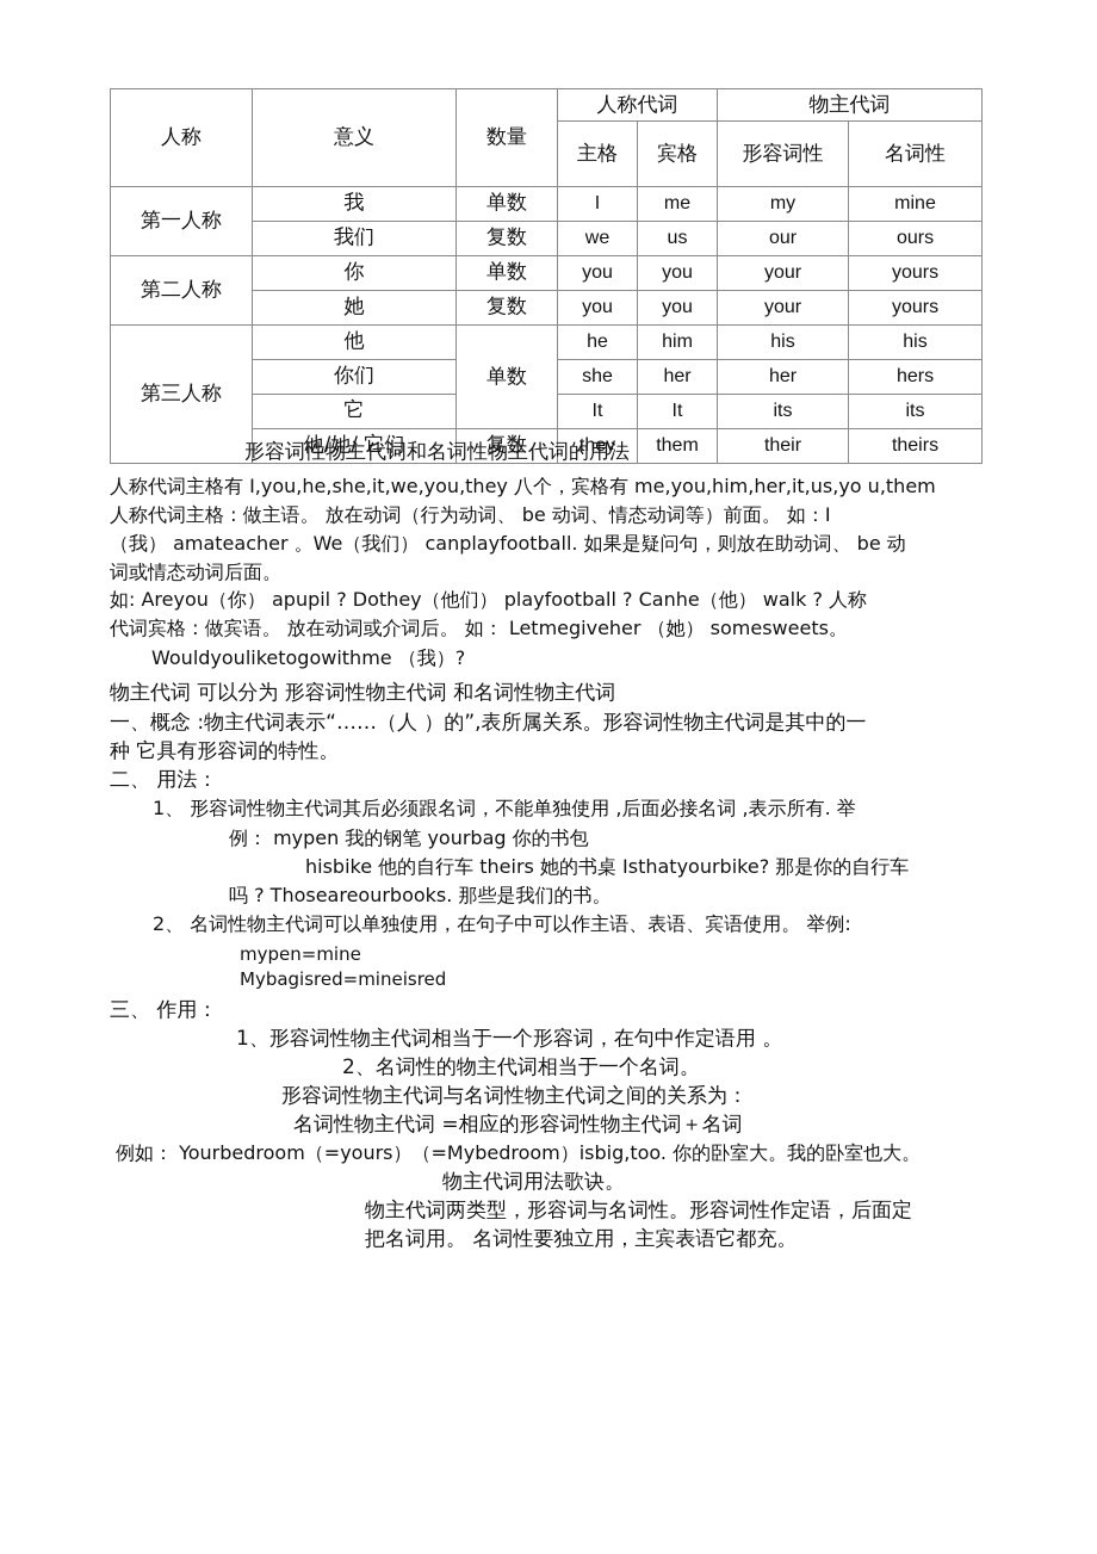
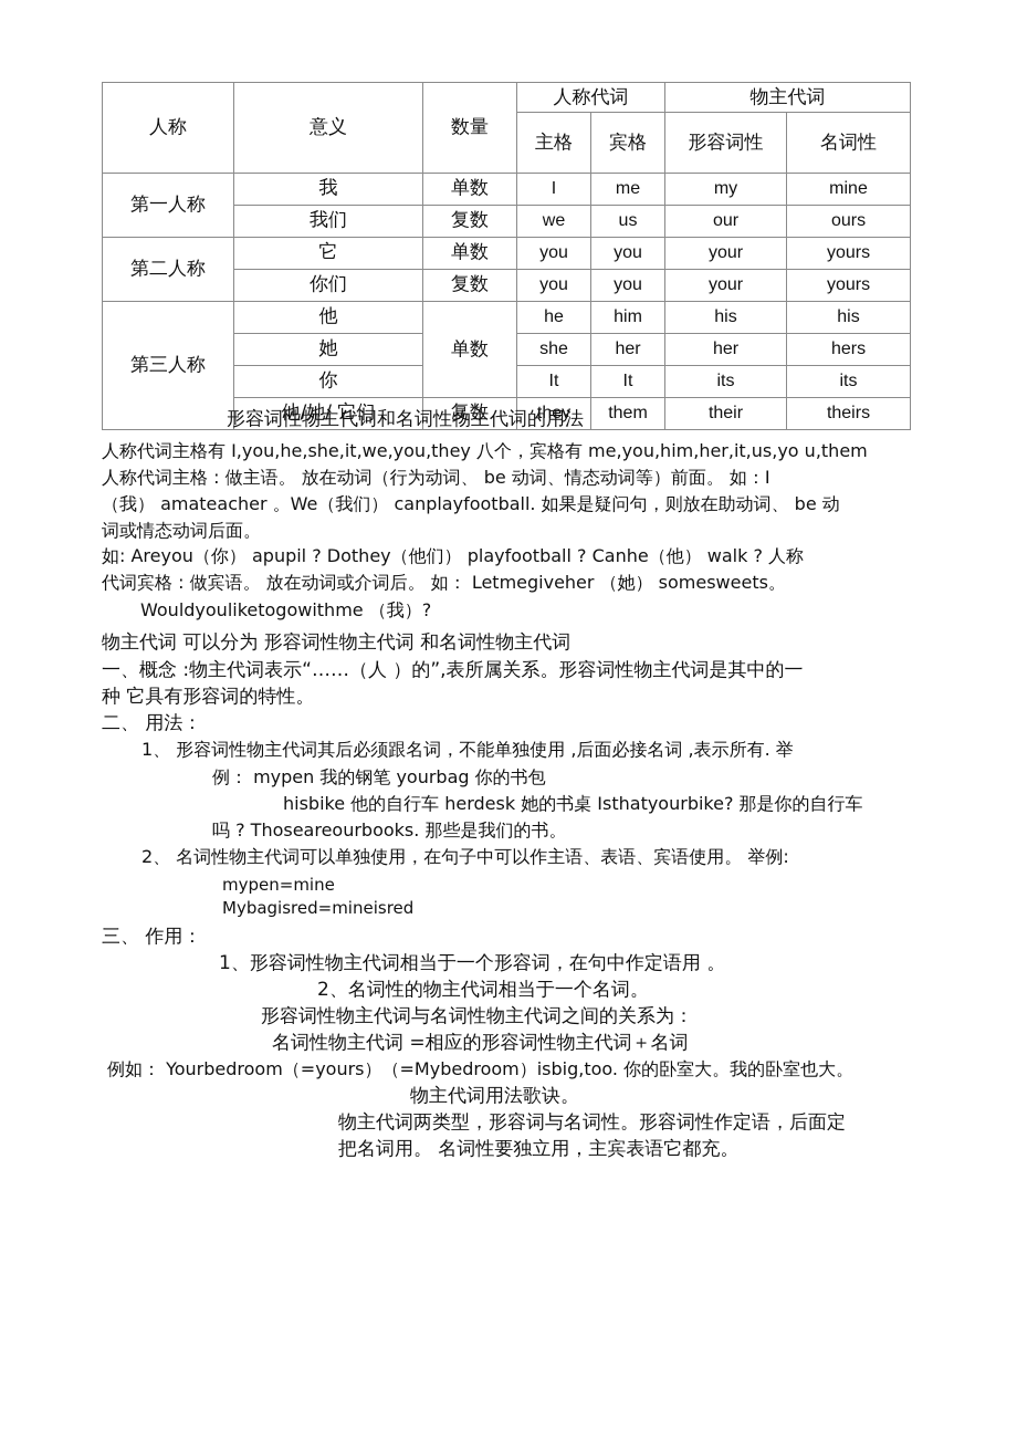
  人称	意义	数量	人称代词	物主代词
  主格	宾格	形容词性	名词性
  第一人称	我	单数	I	me	my	mine
  我们	复数	we	us	our	ours
- 第二人称	你	单数	you	you	your	yours
+ 第二人称	它	单数	you	you	your	yours
- 她	复数	you	you	your	yours
+ 你们	复数	you	you	your	yours
  第三人称	他	单数	he	him	his	his
- 你们	she	her	her	hers
+ 她	she	her	her	hers
- 它	It	It	its	its
+ 你	It	It	its	its
  他/她/ 它们	复数	they	them	their	theirs
  形容词性物主代词和名词性物主代词的用法
  人称代词主格有 I,you,he,she,it,we,you,they 八个，宾格有 me,you,him,her,it,us,yo u,them
  人称代词主格 : 做主语。 放在动词（行为动词、 be 动词、情态动词等）前面。 如：I
  （我） amateacher 。We（我们） canplayfootball. 如果是疑问句，则放在助动词、 be 动
  词或情态动词后面。
  如: Areyou（你） apupil ? Dothey（他们） playfootball ? Canhe（他） walk ? 人称
  代词宾格 : 做宾语。 放在动词或介词后。 如： Letmegiveher （她） somesweets。
  Wouldyouliketogowithme （我）?
  物主代词 可以分为 形容词性物主代词 和名词性物主代词
  一、概念 :物主代词表示“……（人 ）的”,表所属关系。形容词性物主代词是其中的一
  种 它具有形容词的特性。
  二、 用法：
  1、 形容词性物主代词其后必须跟名词，不能单独使用 ,后面必接名词 ,表示所有. 举
  例： mypen 我的钢笔 yourbag 你的书包
- hisbike 他的自行车 theirs 她的书桌 Isthatyourbike? 那是你的自行车
+ hisbike 他的自行车 herdesk 她的书桌 Isthatyourbike? 那是你的自行车
  吗 ? Thoseareourbooks. 那些是我们的书。
  2、 名词性物主代词可以单独使用，在句子中可以作主语、表语、宾语使用。 举例:
  mypen=mine
  Mybagisred=mineisred
  三、 作用：
  1、形容词性物主代词相当于一个形容词，在句中作定语用 。
  2、名词性的物主代词相当于一个名词。
  形容词性物主代词与名词性物主代词之间的关系为：
  名词性物主代词 =相应的形容词性物主代词＋名词
  例如： Yourbedroom（=yours）（=Mybedroom）isbig,too. 你的卧室大。我的卧室也大。
  物主代词用法歌诀。
  物主代词两类型，形容词与名词性。形容词性作定语，后面定
  把名词用。 名词性要独立用，主宾表语它都充。
